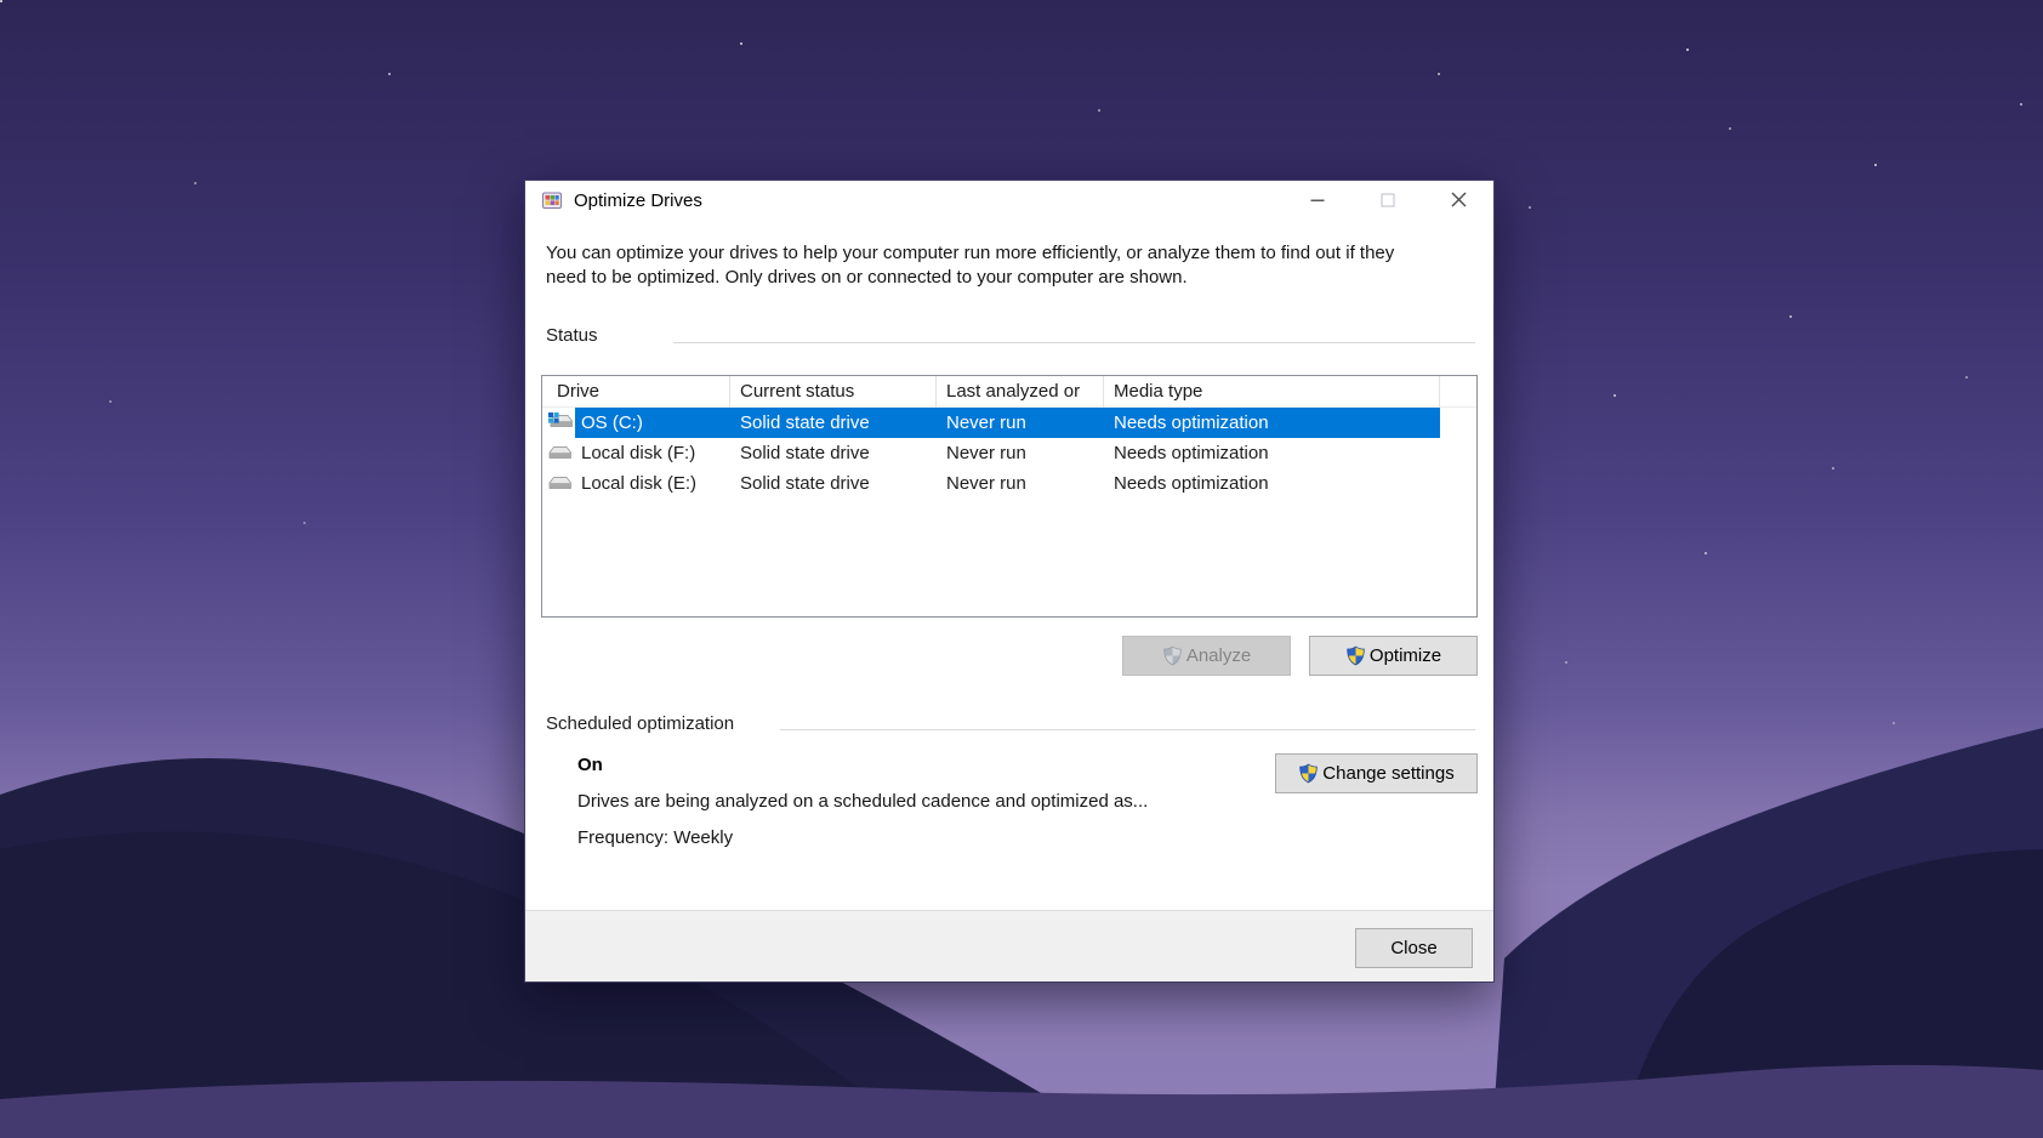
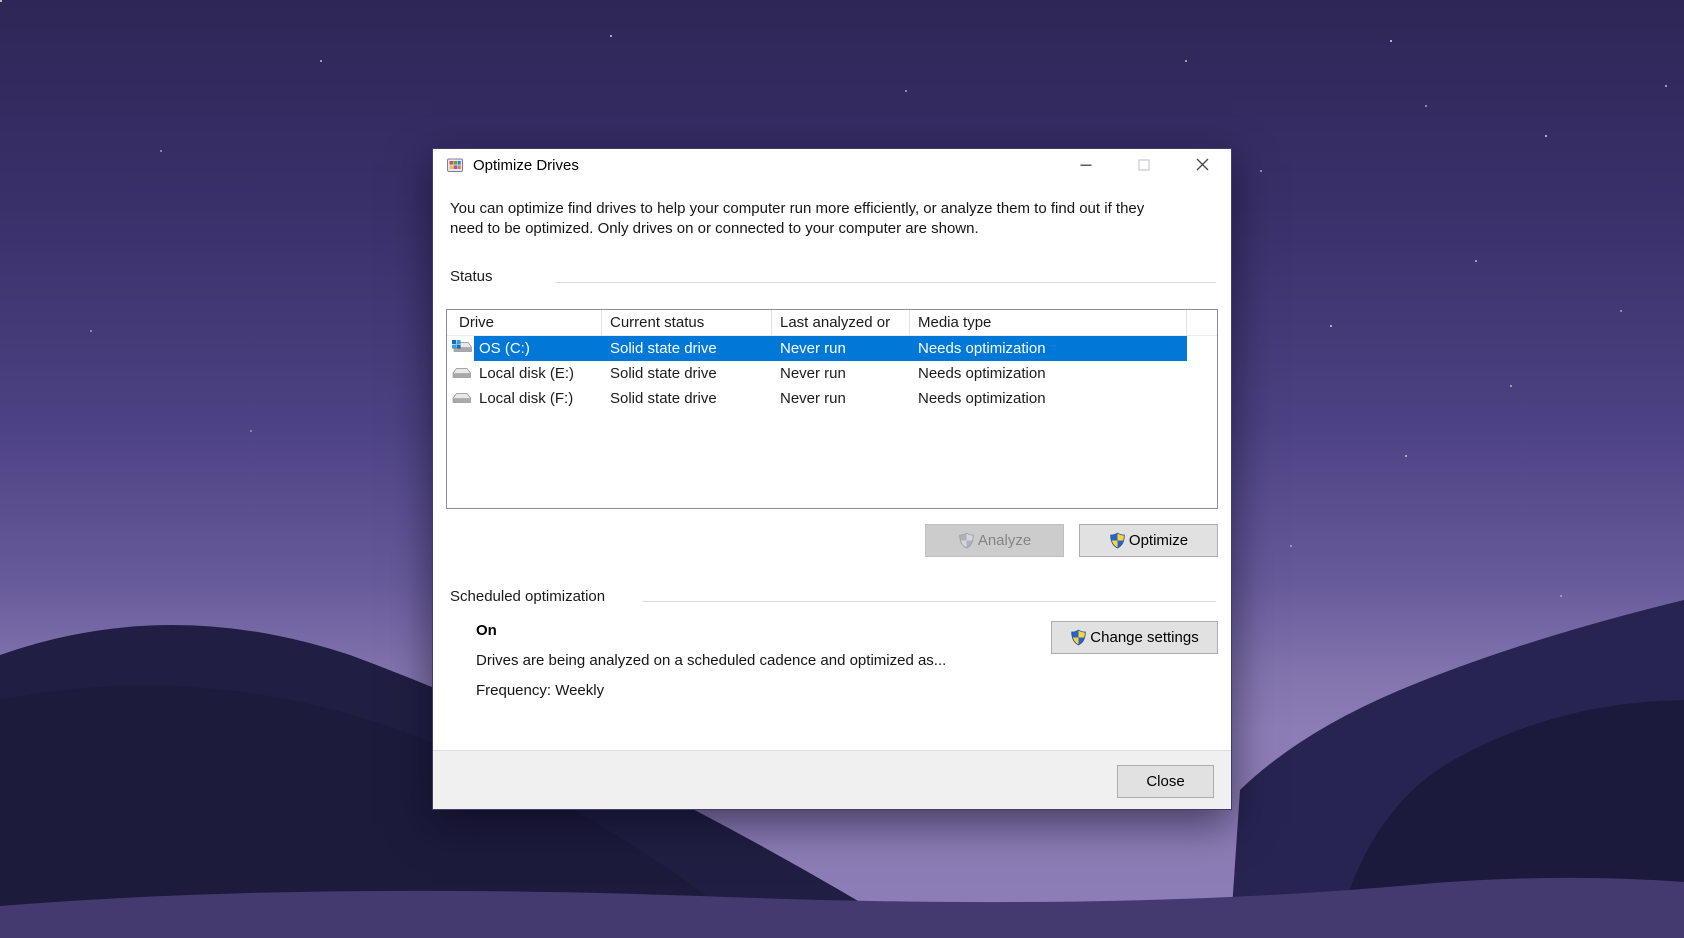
  Optimize Drives
- You can optimize your drives to help your computer run more efficiently, or analyze them to find out if they need to be optimized. Only drives on or connected to your computer are shown.
+ You can optimize find drives to help your computer run more efficiently, or analyze them to find out if they need to be optimized. Only drives on or connected to your computer are shown.
  Status
  Drive
  Current status
  Last analyzed or
  Media type
  OS (C:)
  Solid state drive
  Never run
  Needs optimization
- Local disk (F:)
+ Local disk (E:)
  Solid state drive
  Never run
  Needs optimization
- Local disk (E:)
+ Local disk (F:)
  Solid state drive
  Never run
  Needs optimization
  Analyze
  Optimize
  Scheduled optimization
  On
  Drives are being analyzed on a scheduled cadence and optimized as...
  Frequency: Weekly
  Change settings
  Close
